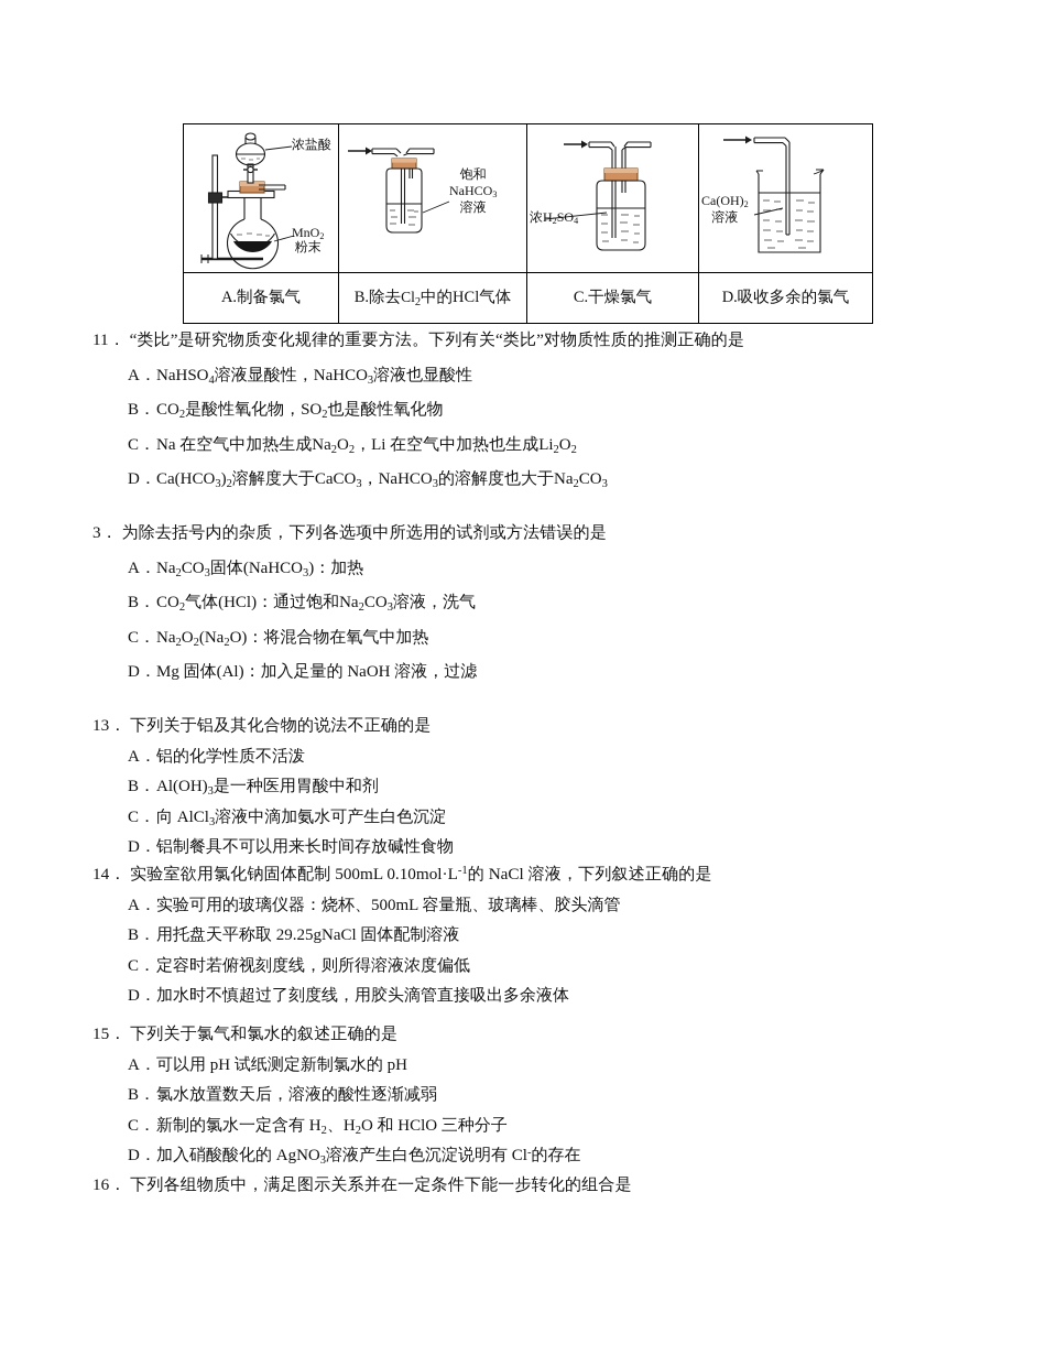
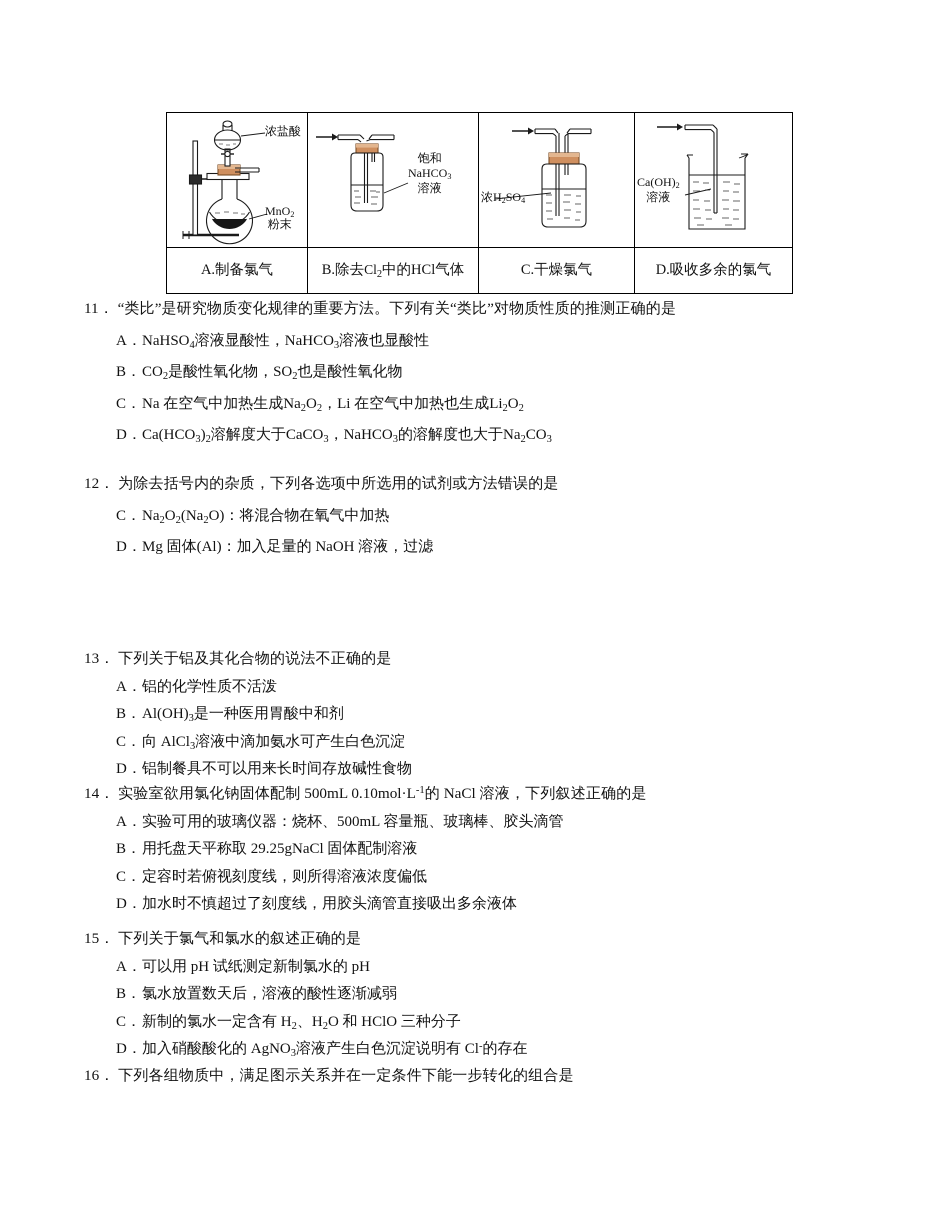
  浓盐酸 MnO2粉末	饱和NaHCO3溶液	浓H2SO4	Ca(OH)2溶液
  A.制备氯气	B.除去Cl2中的HCl气体	C.干燥氯气	D.吸收多余的氯气
  11． “类比”是研究物质变化规律的重要方法。下列有关“类比”对物质性质的推测正确的是
  A．NaHSO4溶液显酸性，NaHCO3溶液也显酸性
  B．CO2是酸性氧化物，SO2也是酸性氧化物
  C．Na 在空气中加热生成Na2O2，Li 在空气中加热也生成Li2O2
  D．Ca(HCO3)2溶解度大于CaCO3，NaHCO3的溶解度也大于Na2CO3
- 3． 为除去括号内的杂质，下列各选项中所选用的试剂或方法错误的是
+ 12． 为除去括号内的杂质，下列各选项中所选用的试剂或方法错误的是
- A．Na2CO3固体(NaHCO3)：加热
- B．CO2气体(HCl)：通过饱和Na2CO3溶液，洗气
  C．Na2O2(Na2O)：将混合物在氧气中加热
  D．Mg 固体(Al)：加入足量的 NaOH 溶液，过滤
  13． 下列关于铝及其化合物的说法不正确的是
  A．铝的化学性质不活泼
  B．Al(OH)3是一种医用胃酸中和剂
  C．向 AlCl3溶液中滴加氨水可产生白色沉淀
  D．铝制餐具不可以用来长时间存放碱性食物
  14． 实验室欲用氯化钠固体配制 500mL 0.10mol·L-1的 NaCl 溶液，下列叙述正确的是
  A．实验可用的玻璃仪器：烧杯、500mL 容量瓶、玻璃棒、胶头滴管
  B．用托盘天平称取 29.25gNaCl 固体配制溶液
  C．定容时若俯视刻度线，则所得溶液浓度偏低
  D．加水时不慎超过了刻度线，用胶头滴管直接吸出多余液体
  15． 下列关于氯气和氯水的叙述正确的是
  A．可以用 pH 试纸测定新制氯水的 pH
  B．氯水放置数天后，溶液的酸性逐渐减弱
  C．新制的氯水一定含有 H2、H2O 和 HClO 三种分子
  D．加入硝酸酸化的 AgNO3溶液产生白色沉淀说明有 Cl-的存在
  16． 下列各组物质中，满足图示关系并在一定条件下能一步转化的组合是
